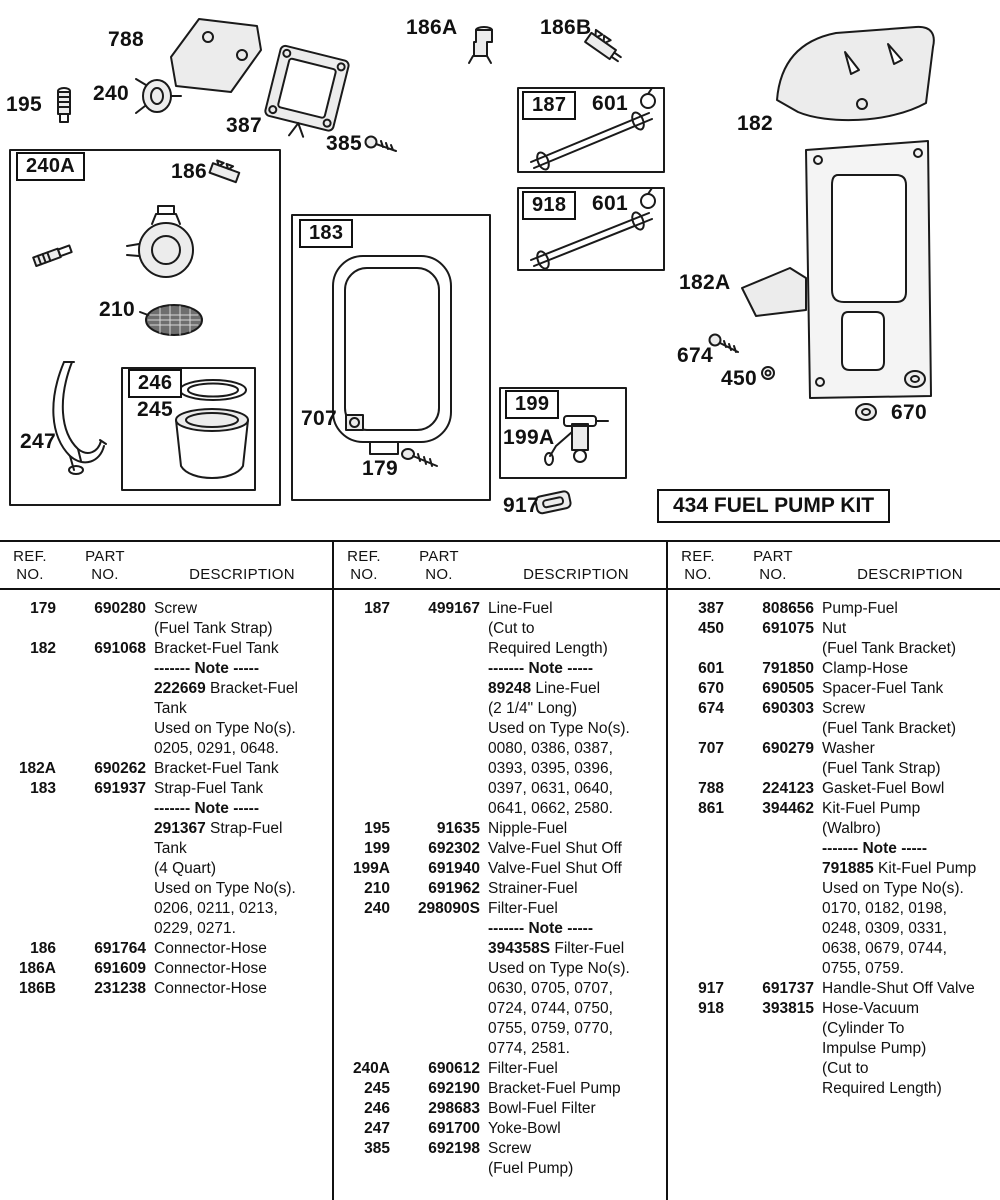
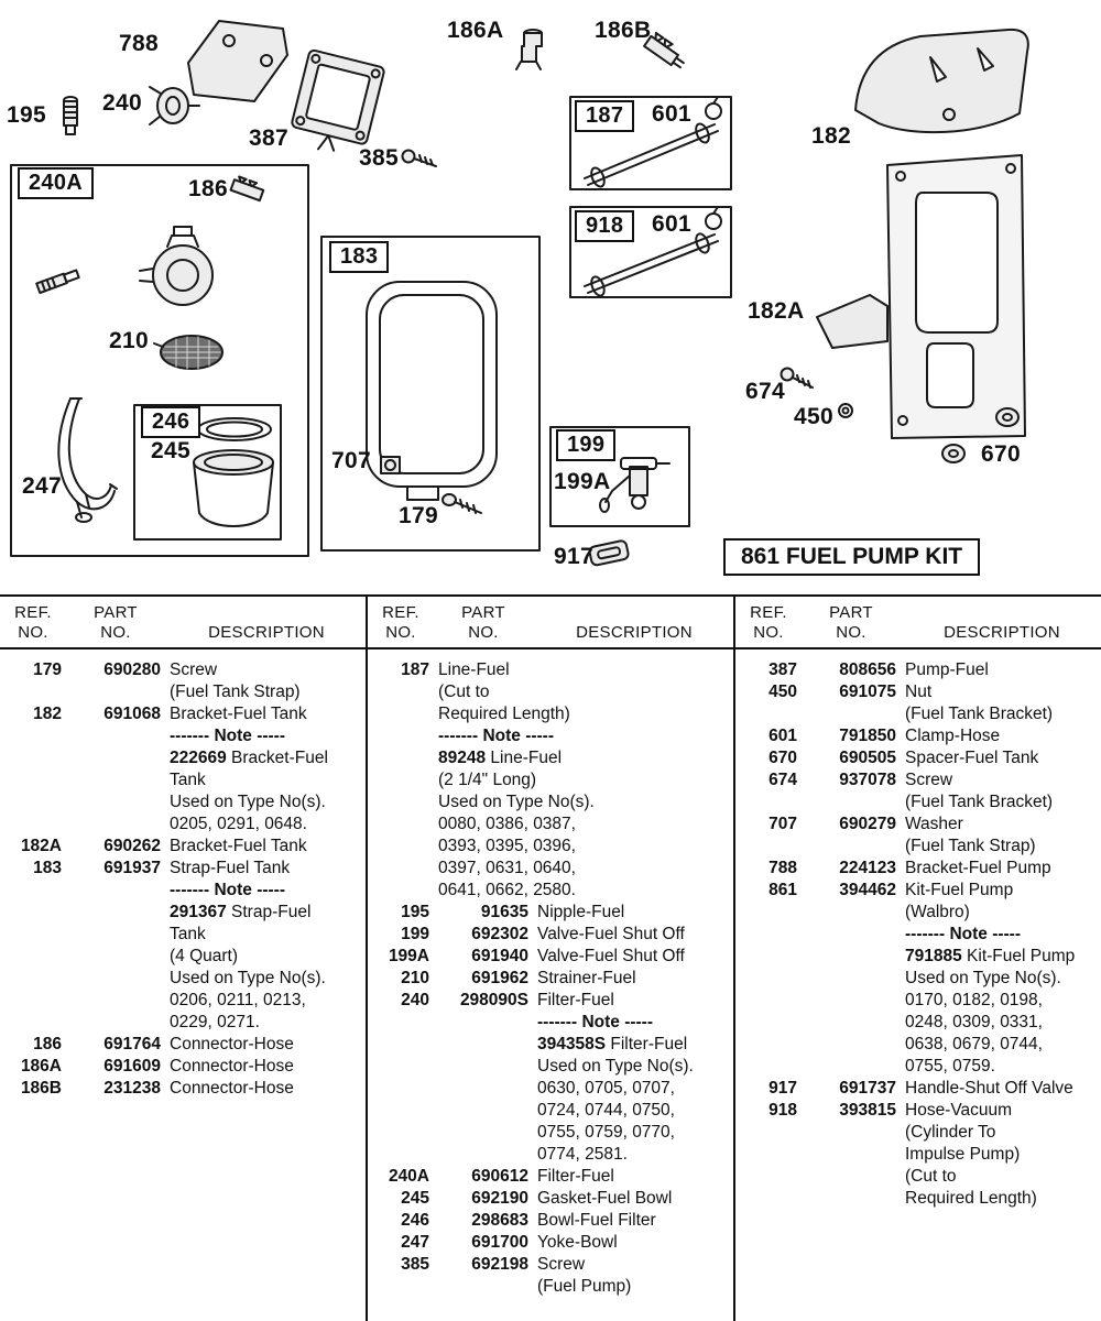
  788
  186A
  186B
  195
  240
  387
  385
  240A
  186
  183
  187
  601
  918
  601
  182
  182A
  210
  674
  450
  670
  246
  245
  247
  199
  199A
  707
  179
  917
- 434 FUEL PUMP KIT
+ 861 FUEL PUMP KIT
  REF.
  NO.
  PART
  NO.
  DESCRIPTION
  179
  690280
  Screw
  (Fuel Tank Strap)
  182
  691068
  Bracket-Fuel Tank
  ------- Note -----
  222669 Bracket-Fuel
  Tank
  Used on Type No(s).
  0205, 0291, 0648.
  182A
  690262
  Bracket-Fuel Tank
  183
  691937
  Strap-Fuel Tank
  ------- Note -----
  291367 Strap-Fuel
  Tank
  (4 Quart)
  Used on Type No(s).
  0206, 0211, 0213,
  0229, 0271.
  186
  691764
  Connector-Hose
  186A
  691609
  Connector-Hose
  186B
  231238
  Connector-Hose
  REF.
  NO.
  PART
  NO.
  DESCRIPTION
  187
- 499167
  Line-Fuel
  (Cut to
  Required Length)
  ------- Note -----
  89248 Line-Fuel
  (2 1/4" Long)
  Used on Type No(s).
  0080, 0386, 0387,
  0393, 0395, 0396,
  0397, 0631, 0640,
  0641, 0662, 2580.
  195
  91635
  Nipple-Fuel
  199
  692302
  Valve-Fuel Shut Off
  199A
  691940
  Valve-Fuel Shut Off
  210
  691962
  Strainer-Fuel
  240
  298090S
  Filter-Fuel
  ------- Note -----
  394358S Filter-Fuel
  Used on Type No(s).
  0630, 0705, 0707,
  0724, 0744, 0750,
  0755, 0759, 0770,
  0774, 2581.
  240A
  690612
  Filter-Fuel
  245
  692190
- Bracket-Fuel Pump
+ Gasket-Fuel Bowl
  246
  298683
  Bowl-Fuel Filter
  247
  691700
  Yoke-Bowl
  385
  692198
  Screw
  (Fuel Pump)
  REF.
  NO.
  PART
  NO.
  DESCRIPTION
  387
  808656
  Pump-Fuel
  450
  691075
  Nut
  (Fuel Tank Bracket)
  601
  791850
  Clamp-Hose
  670
  690505
  Spacer-Fuel Tank
  674
- 690303
+ 937078
  Screw
  (Fuel Tank Bracket)
  707
  690279
  Washer
  (Fuel Tank Strap)
  788
  224123
- Gasket-Fuel Bowl
+ Bracket-Fuel Pump
  861
  394462
  Kit-Fuel Pump
  (Walbro)
  ------- Note -----
  791885 Kit-Fuel Pump
  Used on Type No(s).
  0170, 0182, 0198,
  0248, 0309, 0331,
  0638, 0679, 0744,
  0755, 0759.
  917
  691737
  Handle-Shut Off Valve
  918
  393815
  Hose-Vacuum
  (Cylinder To
  Impulse Pump)
  (Cut to
  Required Length)
